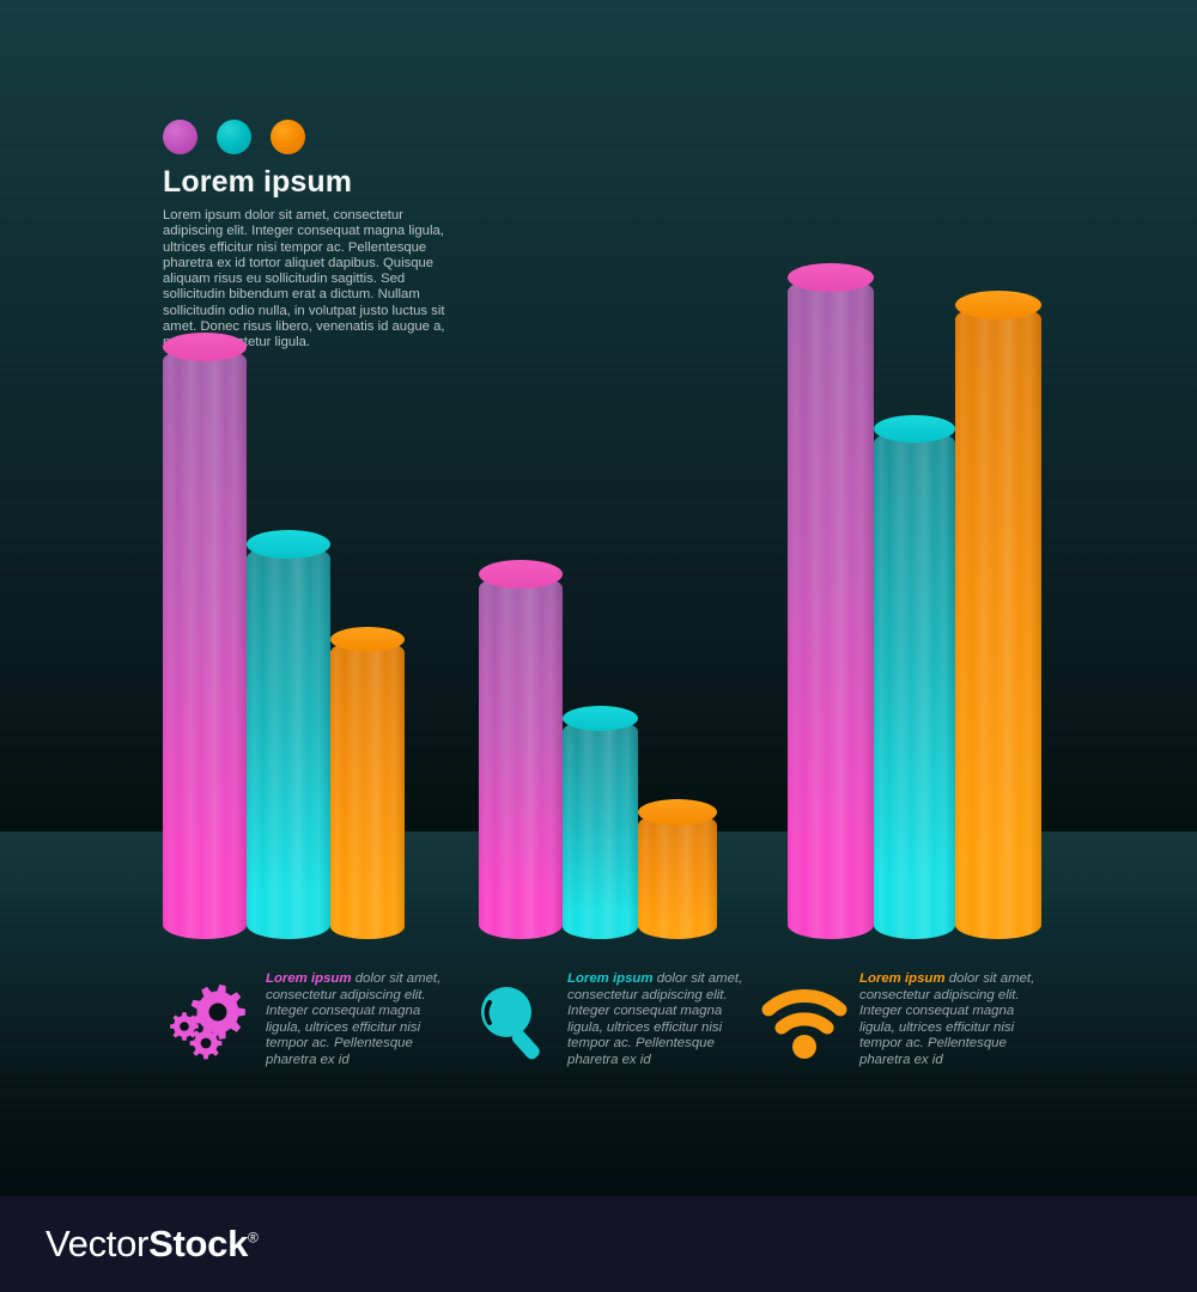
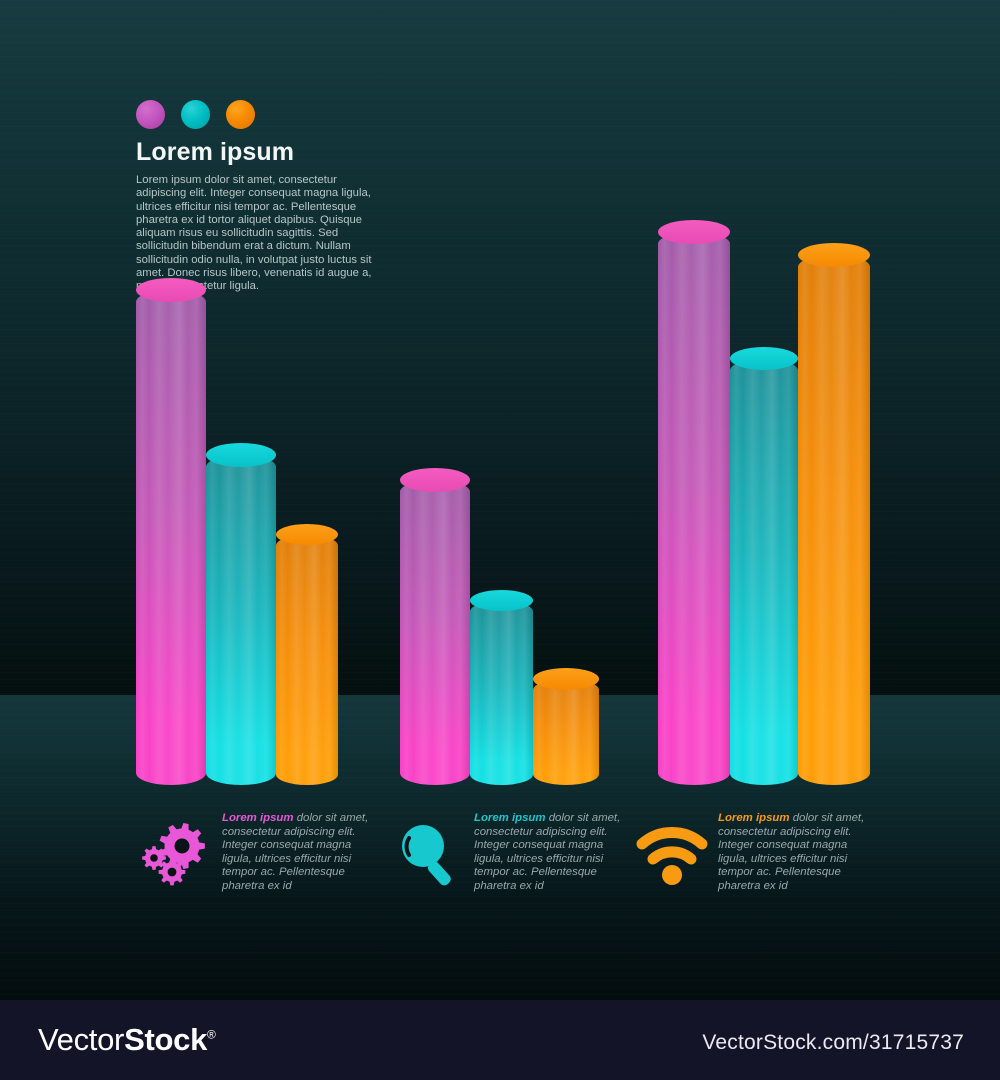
  Lorem ipsum
  Lorem ipsum dolor sit amet, consectetur adipiscing elit. Integer consequat magna ligula, ultrices efficitur nisi tempor ac. Pellentesque pharetra ex id tortor aliquet dapibus. Quisque aliquam risus eu sollicitudin sagittis. Sed sollicitudin bibendum erat a dictum. Nullam sollicitudin odio nulla, in volutpat justo luctus sit amet. Donec risus libero, venenatis id augue a, tetur ligula.
  Lorem ipsum dolor sit amet, consectetur adipiscing elit. Integer consequat magna ligula, ultrices efficitur nisi tempor ac. Pellentesque pharetra ex id
  Lorem ipsum dolor sit amet, consectetur adipiscing elit. Integer consequat magna ligula, ultrices efficitur nisi tempor ac. Pellentesque pharetra ex id
  Lorem ipsum dolor sit amet, consectetur adipiscing elit. Integer consequat magna ligula, ultrices efficitur nisi tempor ac. Pellentesque pharetra ex id
  VectorStock®
+ VectorStock.com/31715737
